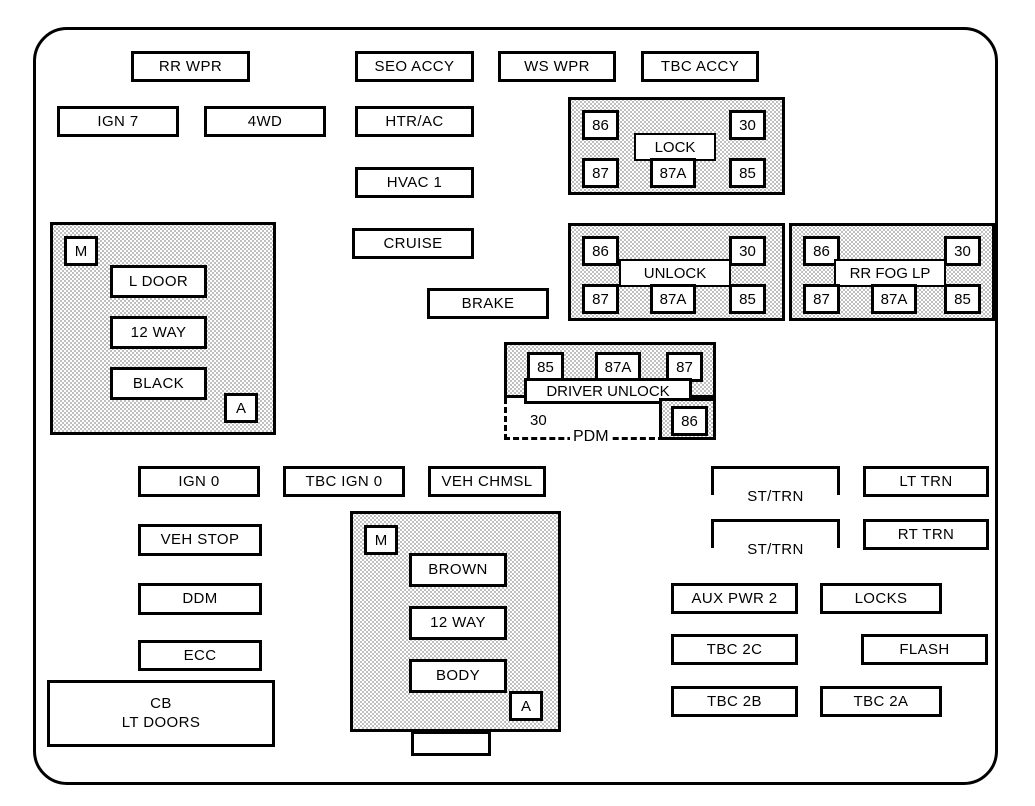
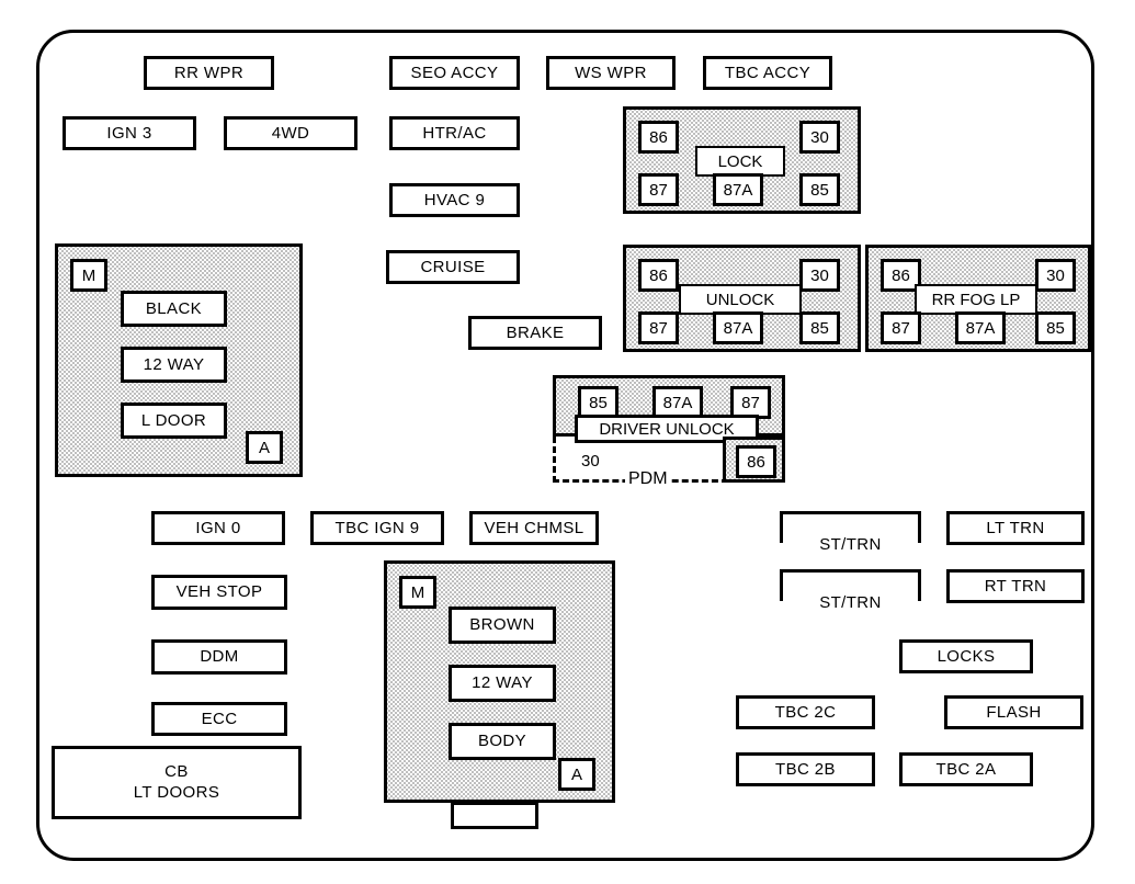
  RR WPR
  SEO ACCY
  WS WPR
  TBC ACCY
- IGN 7
+ IGN 3
  4WD
  HTR/AC
- HVAC 1
+ HVAC 9
  CRUISE
  BRAKE
  86
  30
  LOCK
  87
  87A
  85
  86
  30
  UNLOCK
  87
  87A
  85
  86
  30
  RR FOG LP
  87
  87A
  85
  85
  87A
  87
  DRIVER UNLOCK
  86
  30
  PDM
  M
- L DOOR
+ BLACK
  12 WAY
- BLACK
+ L DOOR
  A
  IGN 0
- TBC IGN 0
+ TBC IGN 9
  VEH CHMSL
  VEH STOP
  DDM
  ECC
  CB
  LT DOORS
  M
  BROWN
  12 WAY
  BODY
  A
  ST/TRN
  LT TRN
  ST/TRN
  RT TRN
- AUX PWR 2
  LOCKS
  TBC 2C
  FLASH
  TBC 2B
  TBC 2A
